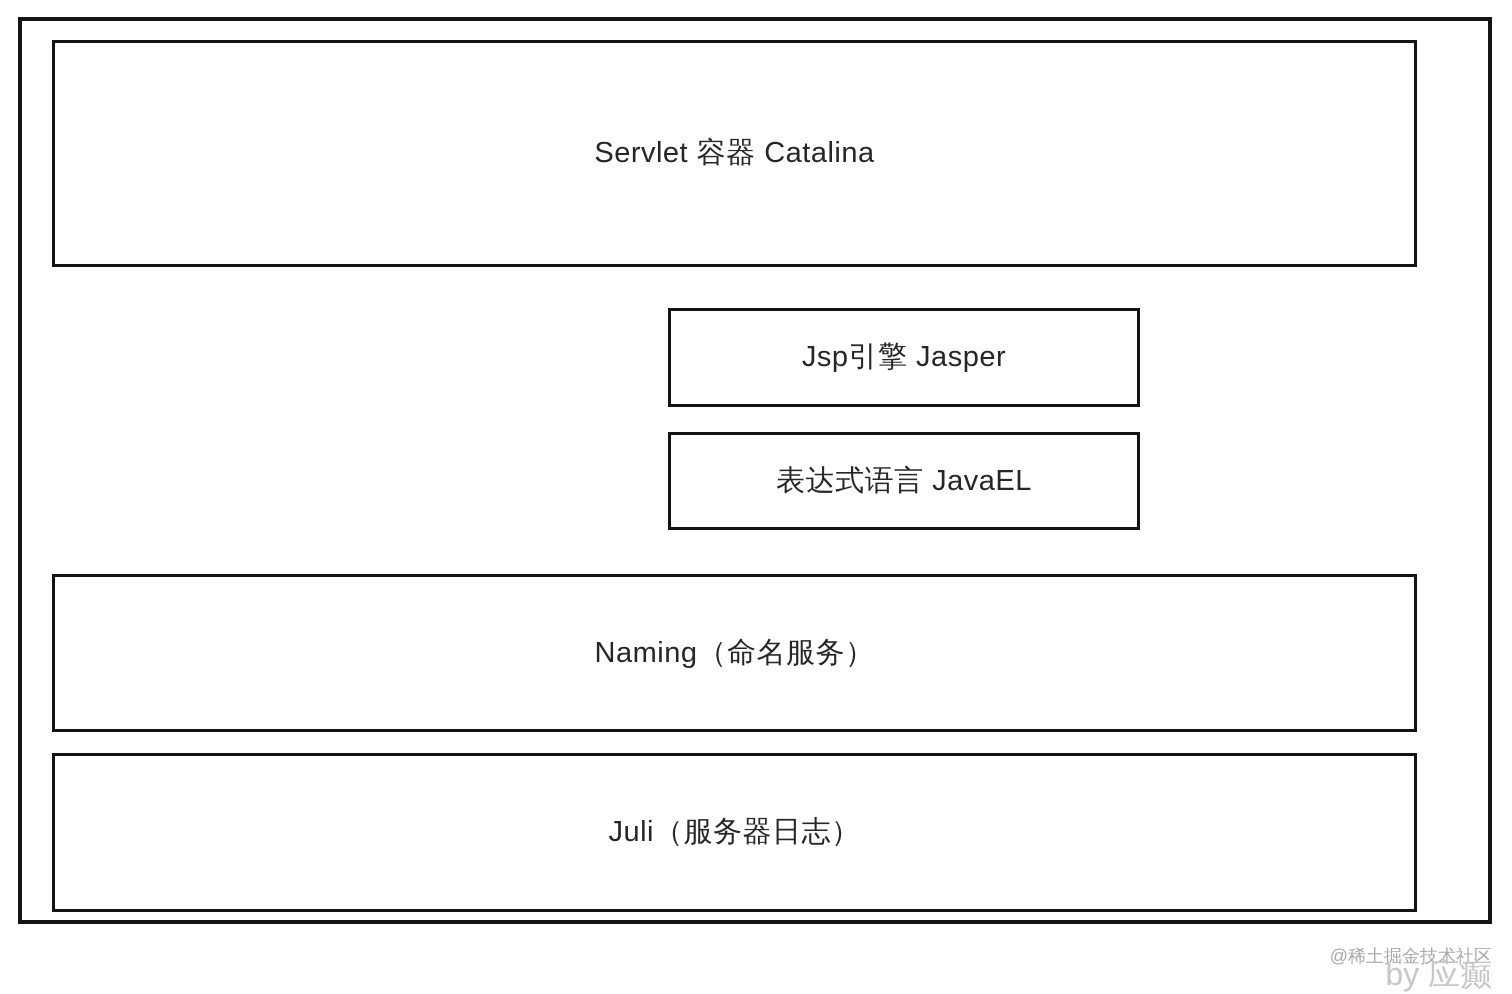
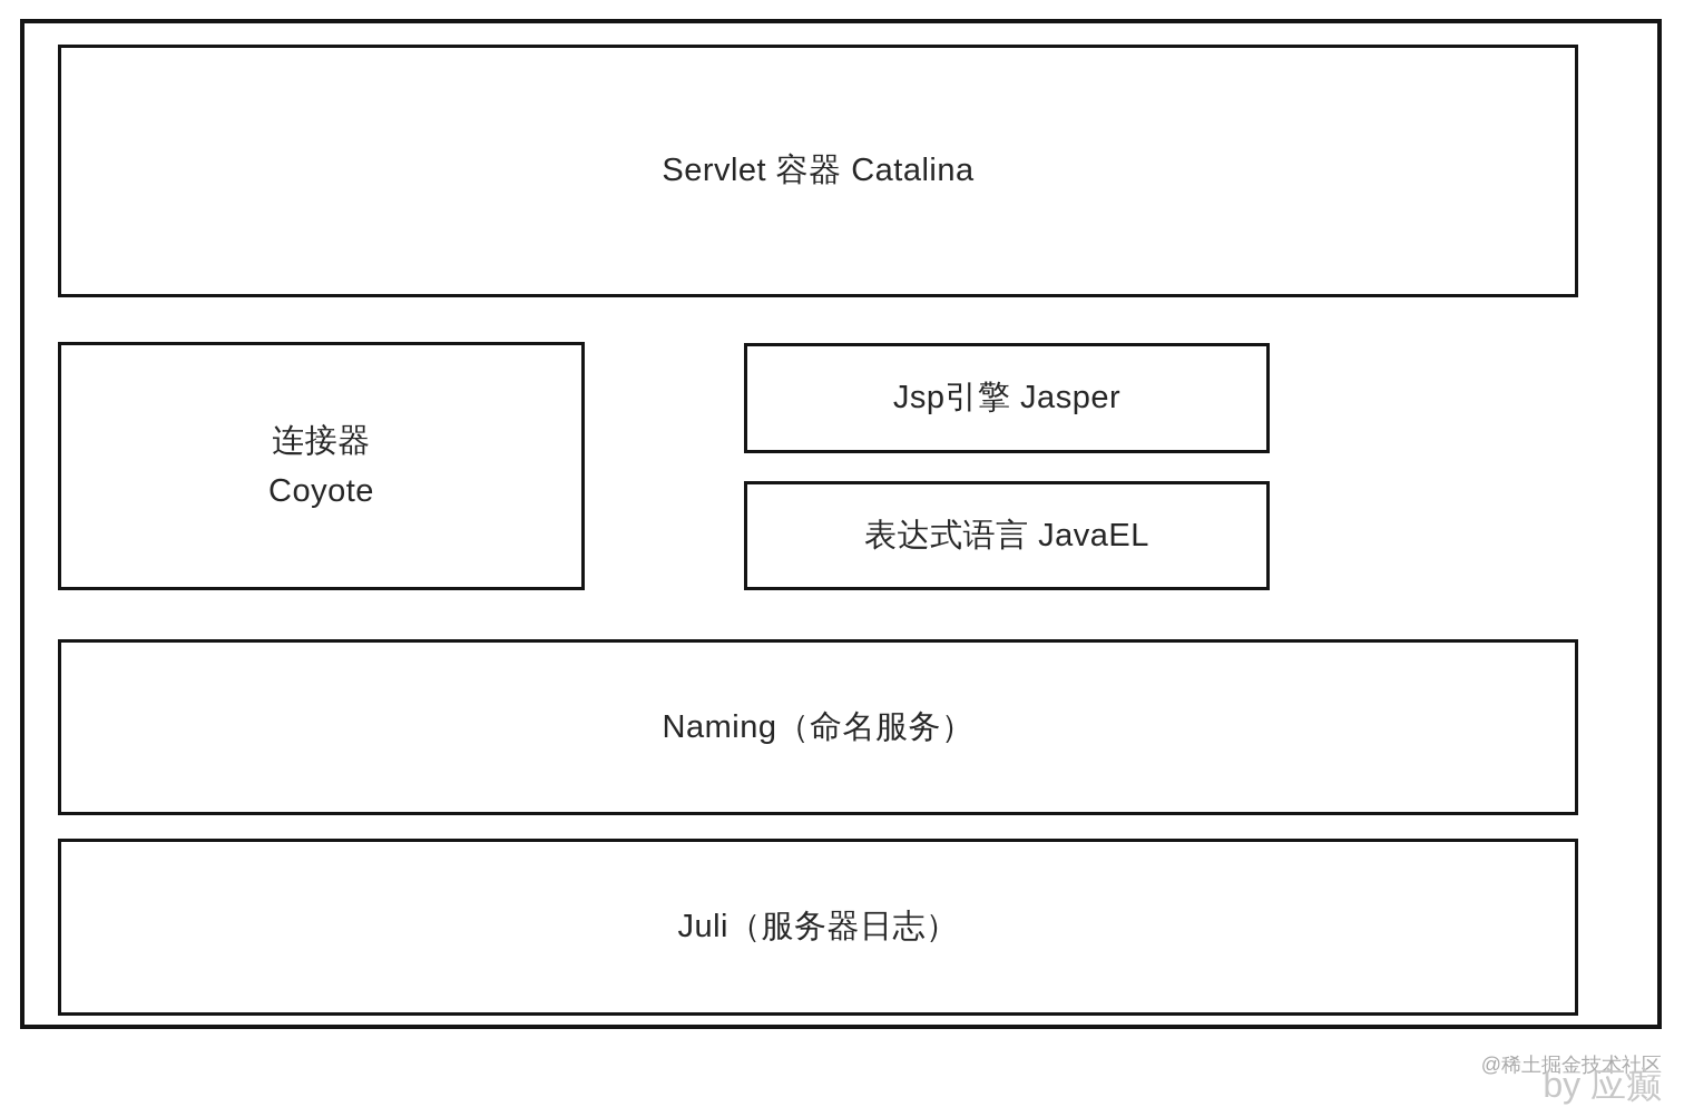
  Servlet 容器 Catalina
+ 连接器
+ Coyote
  Jsp引擎 Jasper
  表达式语言 JavaEL
  Naming（命名服务）
  Juli（服务器日志）
  @稀土掘金技术社区
  by 应癫
